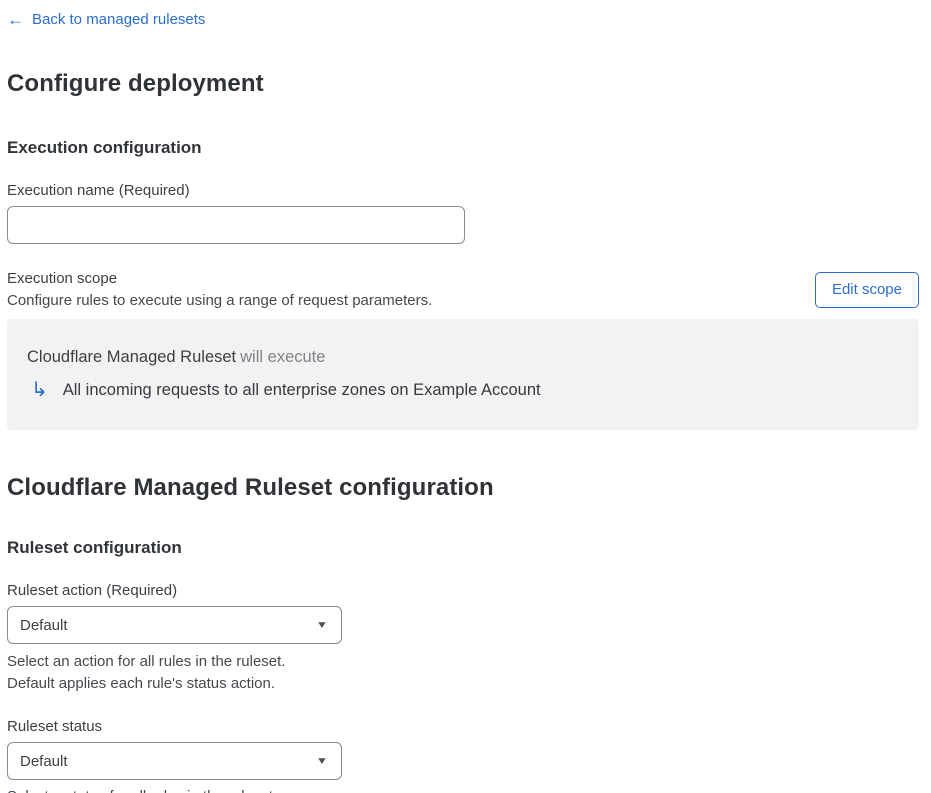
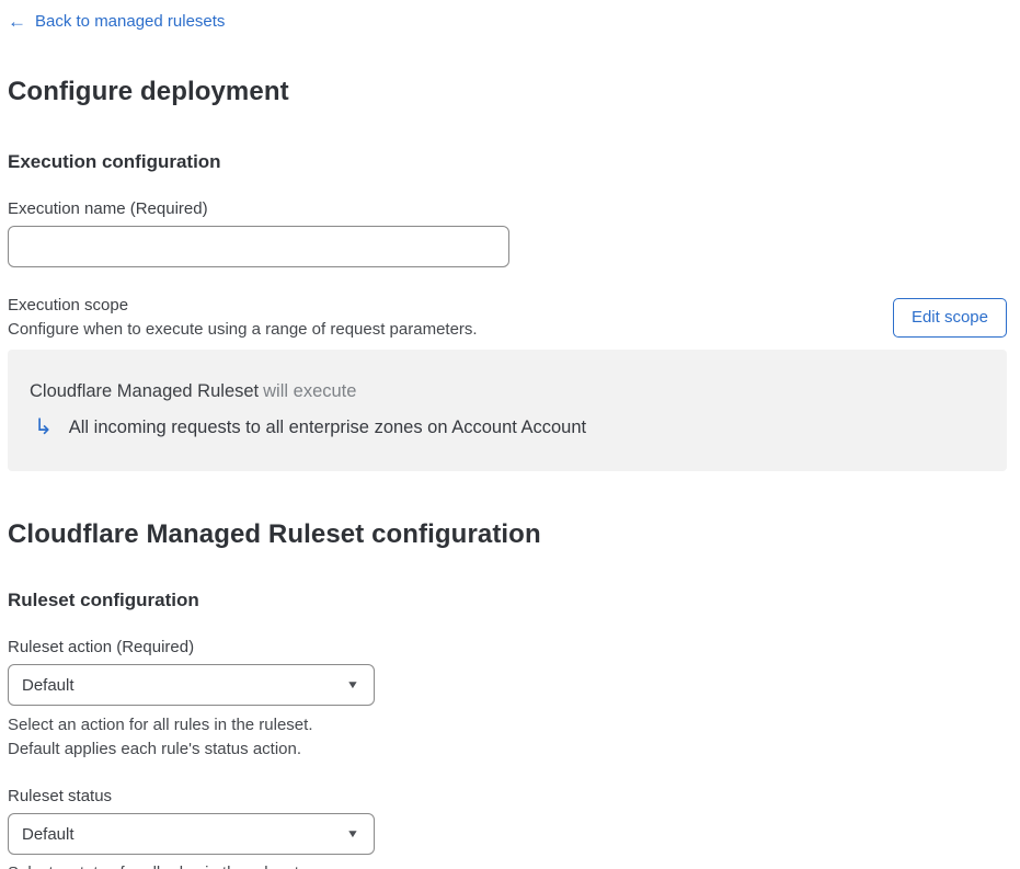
  ←
  Back to managed rulesets
  Configure deployment
  Execution configuration
  Execution name (Required)
  Execution scope
- Configure rules to execute using a range of request parameters.
+ Configure when to execute using a range of request parameters.
  Edit scope
  Cloudflare Managed Ruleset will execute
  ↳
- All incoming requests to all enterprise zones on Example Account
+ All incoming requests to all enterprise zones on Account Account
  Cloudflare Managed Ruleset configuration
  Ruleset configuration
  Ruleset action (Required)
  Default
  ▼
  Select an action for all rules in the ruleset.
  Default applies each rule's status action.
  Ruleset status
  Default
  ▼
